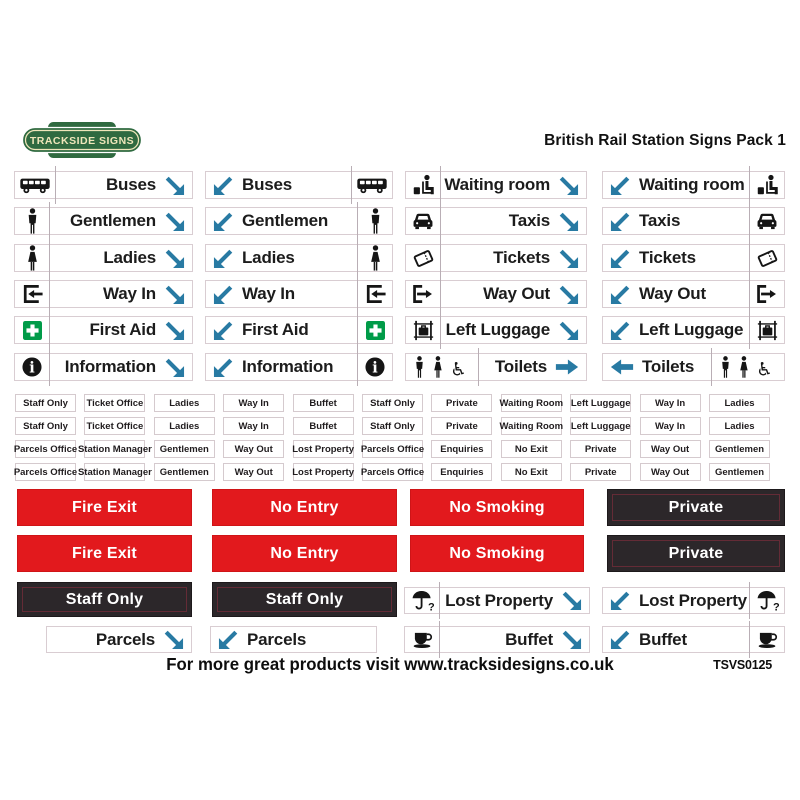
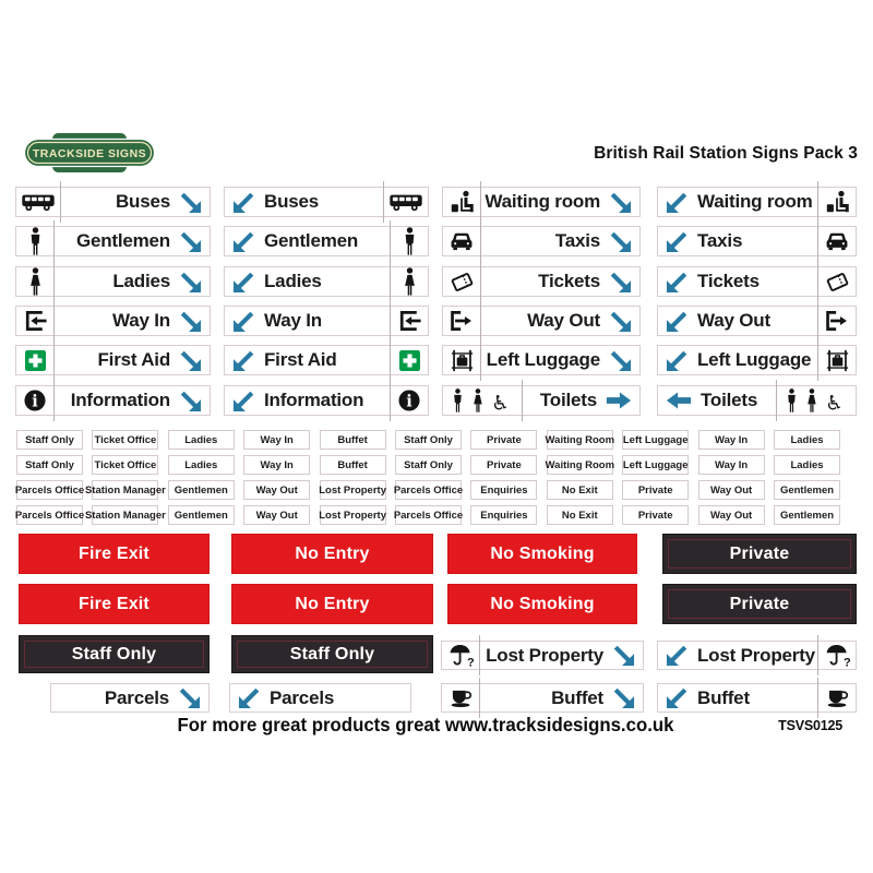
  TRACKSIDE SIGNS
- British Rail Station Signs Pack 1
+ British Rail Station Signs Pack 3
  Buses
  Buses
  Waiting room
  Waiting room
  Gentlemen
  Gentlemen
  Taxis
  Taxis
  Ladies
  Ladies
  Tickets
  Tickets
  Way In
  Way In
  Way Out
  Way Out
  First Aid
  First Aid
  Left Luggage
  Left Luggage
  i
  Information
  Information
  i
  ♿
  Toilets
  Toilets
  ♿
  Staff Only
  Ticket Office
  Ladies
  Way In
  Buffet
  Staff Only
  Private
  Waiting Room
  Left Luggage
  Way In
  Ladies
  Staff Only
  Ticket Office
  Ladies
  Way In
  Buffet
  Staff Only
  Private
  Waiting Room
  Left Luggage
  Way In
  Ladies
  Parcels Office
  Station Manager
  Gentlemen
  Way Out
  Lost Property
  Parcels Office
  Enquiries
  No Exit
  Private
  Way Out
  Gentlemen
  Parcels Office
  Station Manager
  Gentlemen
  Way Out
  Lost Property
  Parcels Office
  Enquiries
  No Exit
  Private
  Way Out
  Gentlemen
  Fire Exit
  No Entry
  No Smoking
  Private
  Fire Exit
  No Entry
  No Smoking
  Private
  Staff Only
  Staff Only
  ?
  Lost Property
  Lost Property
  ?
  Parcels
  Parcels
  Buffet
  Buffet
- For more great products visit www.tracksidesigns.co.uk
+ For more great products great www.tracksidesigns.co.uk
  TSVS0125
